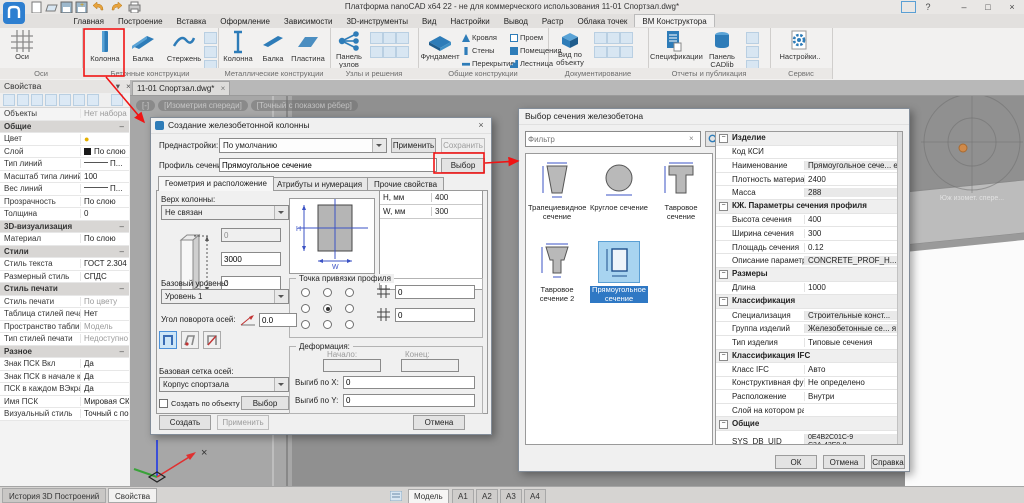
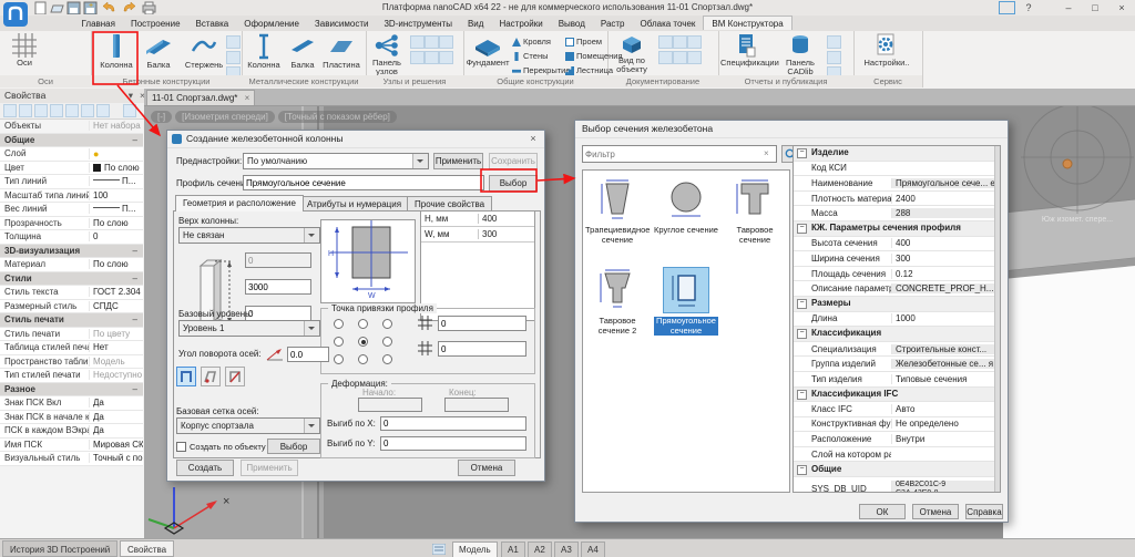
  Платформа nanoCAD x64 22 - не для коммерческого использования 11-01 Спортзал.dwg*
  ?
  –
  □
  ×
  Главная Построение Вставка Оформление Зависимости 3D-инструменты Вид Настройки Вывод Растр Облака точек ВМ Конструктора
  Оси
  Оси
  Колонна
  Балка
  Стержень
  Бетнные конструкции
  Колонна
  Балка
  Пластина
  Металлические конструкции
  Панель узлов
  Узлы и решения
  Фундамент
  Кровля
  Стены
  Перекрытие
  Проем
  Помещения
  Лестница
  Общие конструкции
  Вид по объекту
  Документирование
  Спецификации
  Панель CADlib
  Отчеты и публикация
  Настройки..
  Сервис
  Свойства
  ▾
  ×
  Объекты
  Нет набора
  Общие
- Цвет
+ Слой
  ●
- Слой
+ Цвет
  По слою
  Тип линий
  П...
  Масштаб типа линий
  100
  Вес линий
  П...
  Прозрачность
  По слою
  Толщина
  0
  3D-визуализация
  Материал
  По слою
  Стили
  Стиль текста
  ГОСТ 2.304
  Размерный стиль
  СПДС
  Стиль печати
  Стиль печати
  По цвету
  Таблица стилей печ
  Нет
  Пространство табли
  Модель
  Тип стилей печати
  Недоступно
  Разное
  Знак ПСК Вкл
  Да
  Знак ПСК в начале к
  Да
  ПСК в каждом ВЭкр
  Да
  Имя ПСК
  Мировая СК
  Визуальный стиль
  Точный с по
  ×
  11-01 Спортзал.dwg* ×
  [-] [Изометрия спереди] [Точный с показом рёбер]
  Создание железобетонной колонны
  ×
  Преднастройки:
  По умолчанию
  Применить
  Сохранить
  Профиль сечен
  Прямоугольное сечение
  Выбор
  Геометрия и расположение
  Атрибуты и нумерация
  Прочие свойства
  Верх колонны:
  Не связан
  0
  3000
  0
  Н, мм
  400
  W, мм
  300
  Базовый уровень:
  Уровень 1
  Точка привязки профиля
  0
  0
  Угол поворота осей:
  0.0
  Базовая сетка осей:
  Корпус спортзала
  Выбор
  Создать по объекту
  Деформация:
  Начало:
  Конец:
  Выгиб по X:
  0
  Выгиб по Y:
  0
  Создать
  Применить
  Отмена
  Выбор сечения железобетона
  Фильтр
  ×
  Трапециевидное сечение
  Круглое сечение
  Тавровое сечение
  Тавровое сечение 2
  Прямоугольное сечение
  Изделие
  Код КСИ
  Наименование
  Прямоугольное сече... е
  Плотность материа
  2400
  Масса
  288
  КЖ. Параметры сечения профиля
  Высота сечения
  400
  Ширина сечения
  300
  Площадь сечения
  0.12
  Описание парамет
  CONCRETE_PROF_H...
  Размеры
  Длина
  1000
  Классификация
  Специализация
  Строительные конст...
  Группа изделий
  Железобетонные се... я
  Тип изделия
  Типовые сечения
  Классификация IFC
  Класс IFC
  Авто
  Конструктивная фу
  Не определено
  Расположение
  Внутри
  Общие
  SYS_DB_UID
  ОК
  Отмена
  Справка
  История 3D Построений
  Свойства
  Модель
  A1
  A2
  A3
  A4
